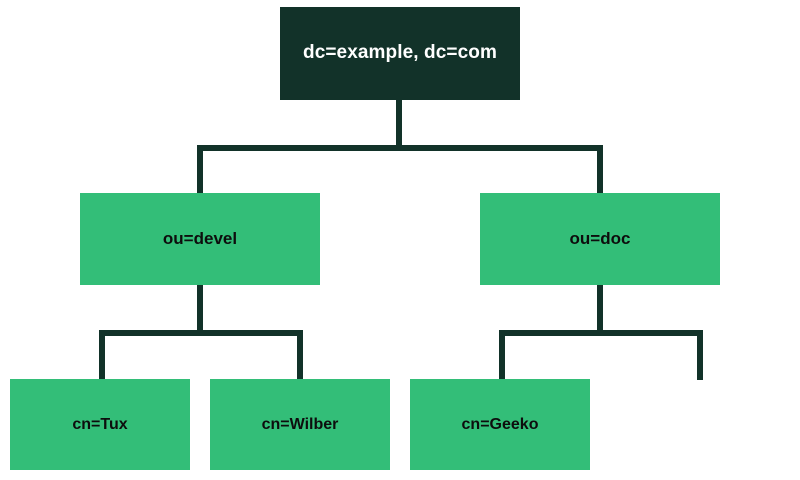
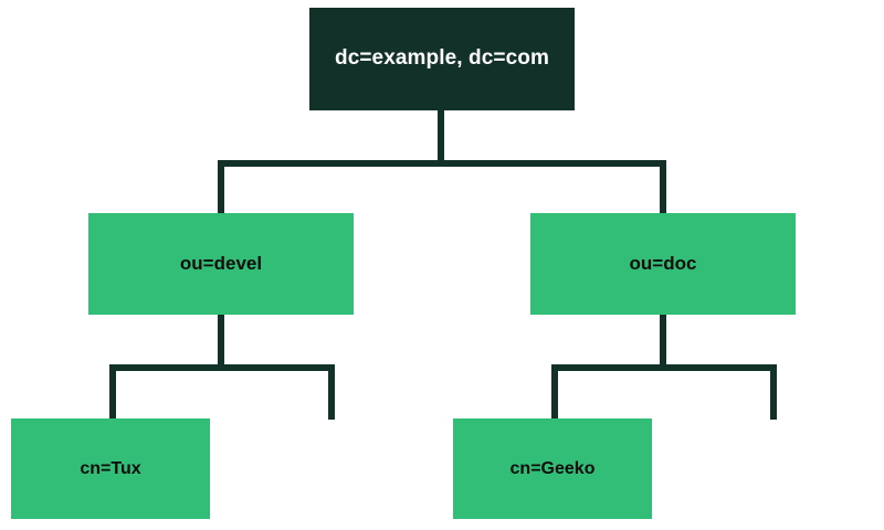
  dc=example, dc=com
  ou=devel
  ou=doc
  cn=Tux
- cn=Wilber
  cn=Geeko
